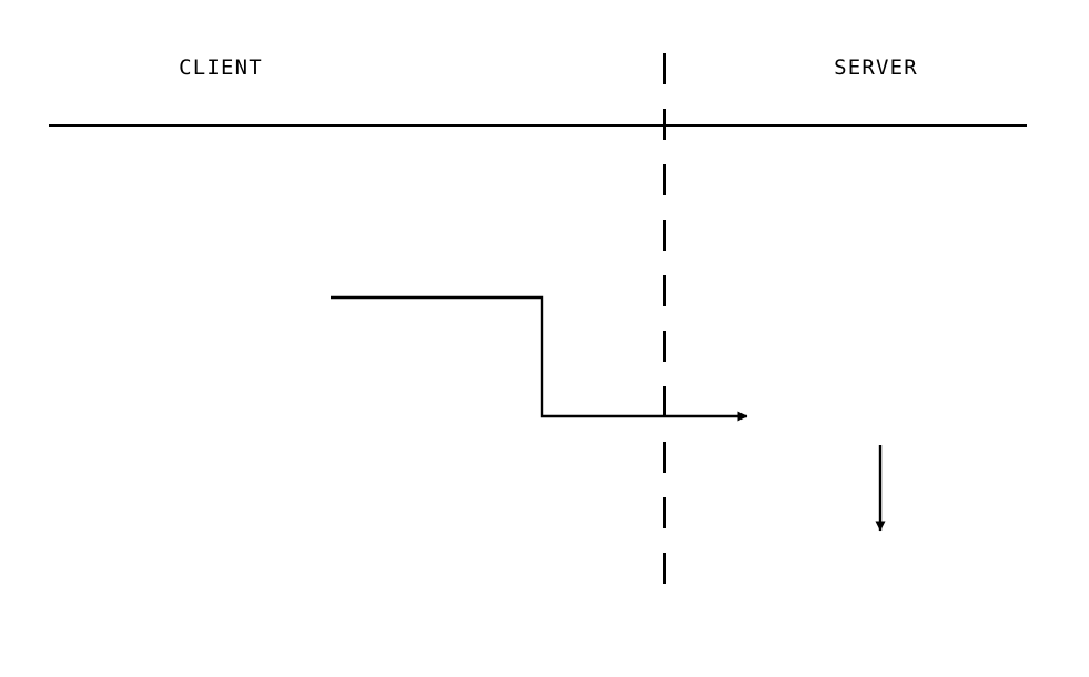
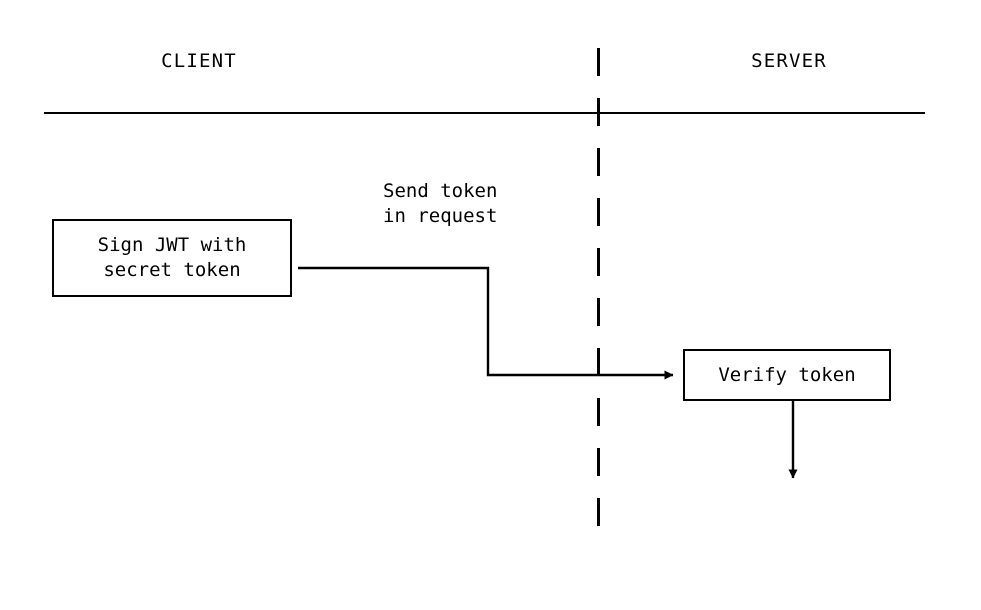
  CLIENT
  SERVER
+ Sign JWT with
+ secret token
+ Verify token
+ Send token
+ in request
